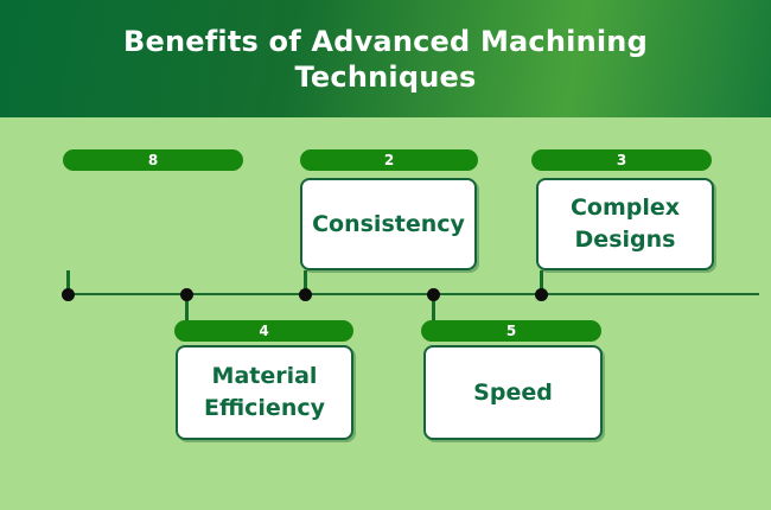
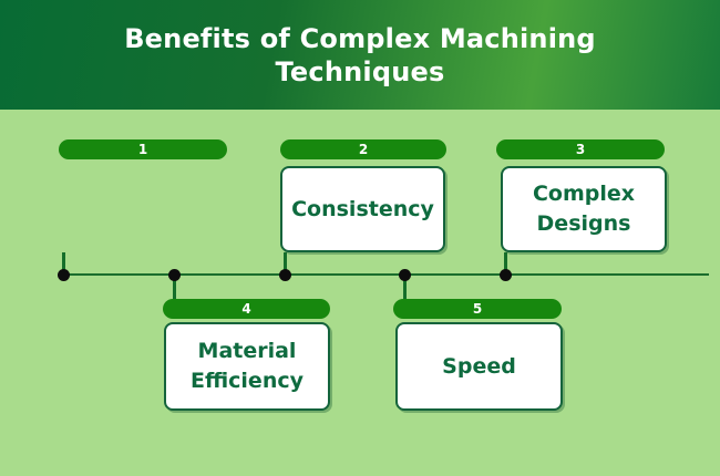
- Benefits of Advanced Machining Techniques
+ Benefits of Complex Machining Techniques
- 8
+ 1
  2
  Consistency
  3
  Complex Designs
  4
  Material Efficiency
  5
  Speed
